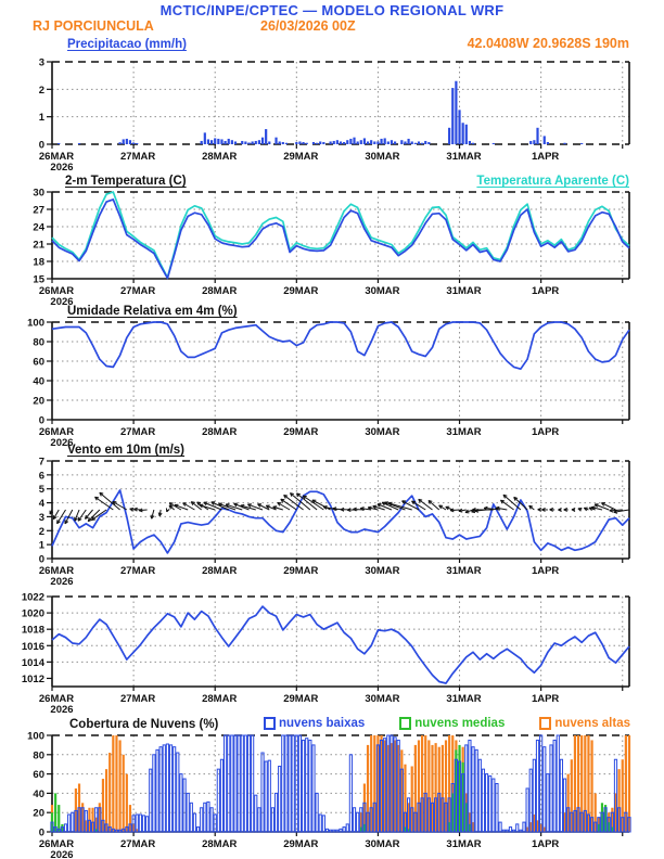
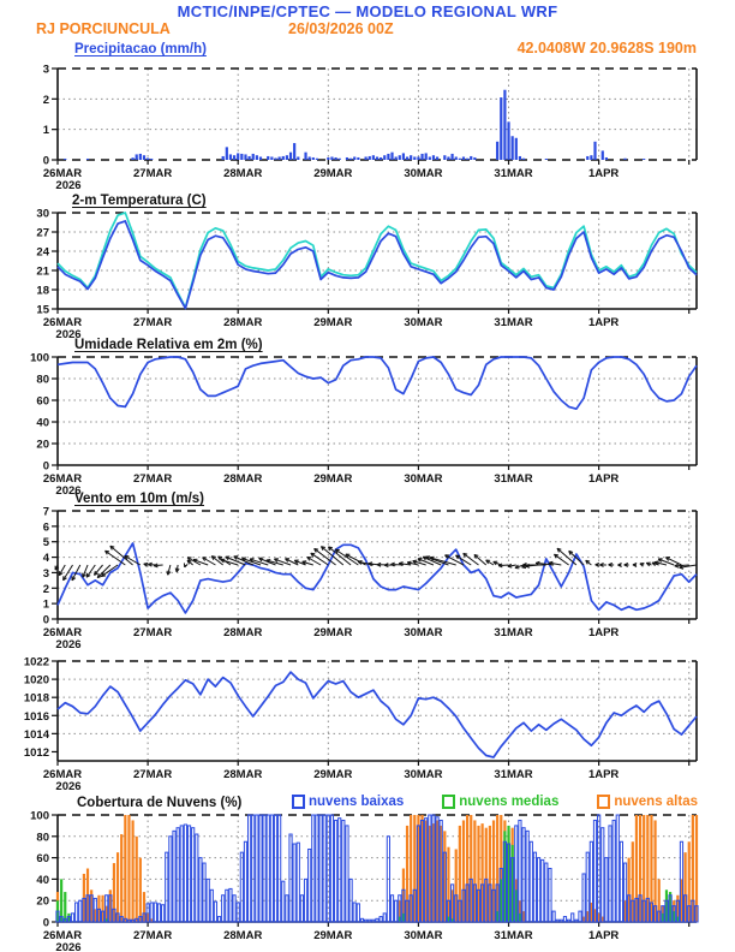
  0
  1
  2
  3
  26MAR
  2026
  27MAR
  28MAR
  29MAR
  30MAR
  31MAR
  1APR
  15
  18
  21
  24
  27
  30
  26MAR
  2026
  27MAR
  28MAR
  29MAR
  30MAR
  31MAR
  1APR
  0
  20
  40
  60
  80
  100
  26MAR
  2026
  27MAR
  28MAR
  29MAR
  30MAR
  31MAR
  1APR
  0
  1
  2
  3
  4
  5
  6
  7
  26MAR
  2026
  27MAR
  28MAR
  29MAR
  30MAR
  31MAR
  1APR
  1012
  1014
  1016
  1018
  1020
  1022
  26MAR
  2026
  27MAR
  28MAR
  29MAR
  30MAR
  31MAR
  1APR
  0
  20
  40
  60
  80
  100
  26MAR
  2026
  27MAR
  28MAR
  29MAR
  30MAR
  31MAR
  1APR
  MCTIC/INPE/CPTEC — MODELO REGIONAL WRF
  RJ PORCIUNCULA
  26/03/2026 00Z
  42.0408W 20.9628S 190m
  Precipitacao (mm/h)
  2-m Temperatura (C)
- Temperatura Aparente (C)
- Umidade Relativa em 4m (%)
+ Umidade Relativa em 2m (%)
  Vento em 10m (m/s)
  Cobertura de Nuvens (%)
  nuvens baixas
  nuvens medias
  nuvens altas
